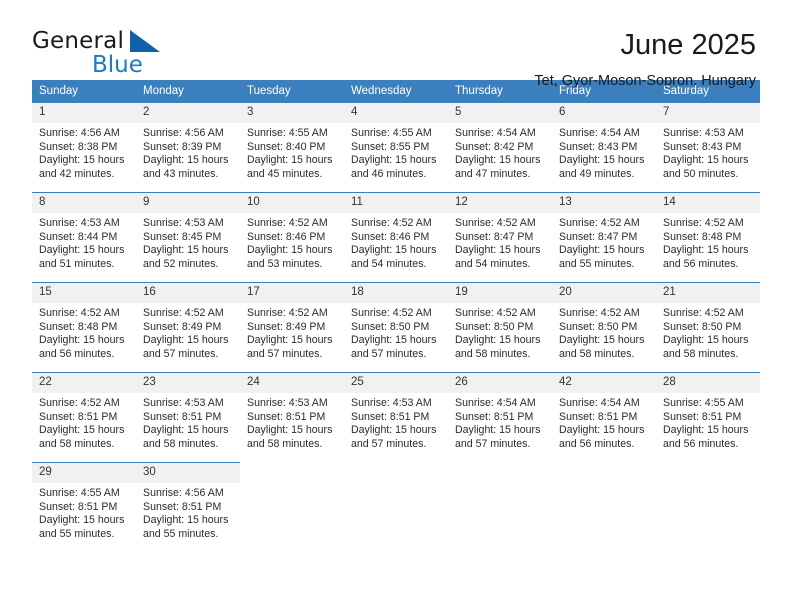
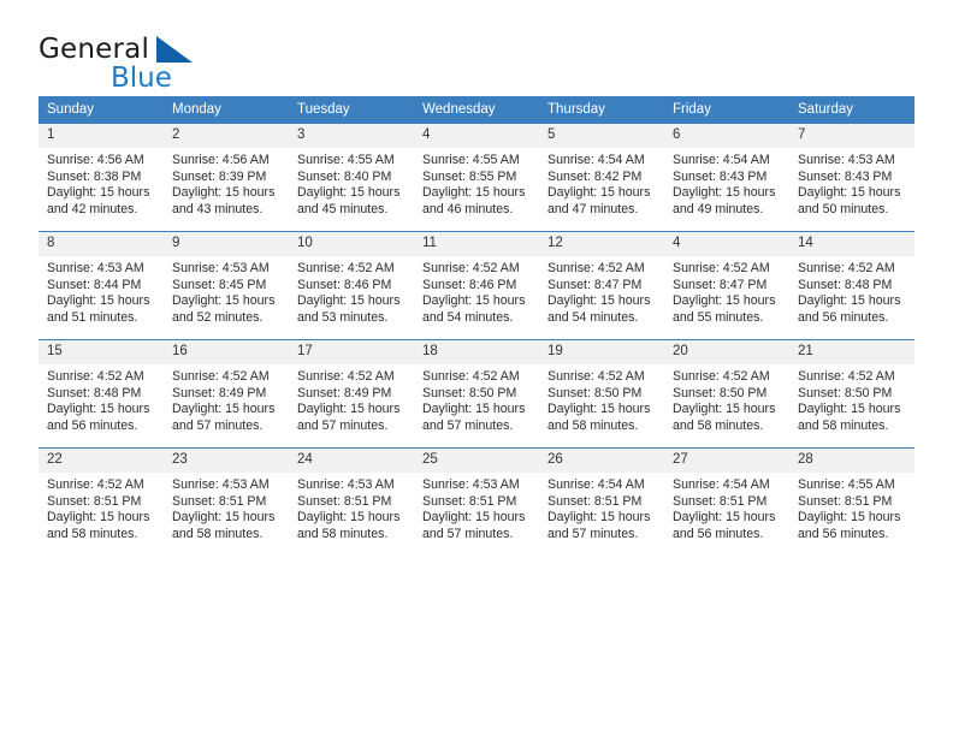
  General
  Blue
- June 2025
- Tet, Gyor-Moson-Sopron, Hungary
  Sunday	Monday	Tuesday	Wednesday	Thursday	Friday	Saturday
  1Sunrise: 4:56 AMSunset: 8:38 PMDaylight: 15 hoursand 42 minutes.	2Sunrise: 4:56 AMSunset: 8:39 PMDaylight: 15 hoursand 43 minutes.	3Sunrise: 4:55 AMSunset: 8:40 PMDaylight: 15 hoursand 45 minutes.	4Sunrise: 4:55 AMSunset: 8:55 PMDaylight: 15 hoursand 46 minutes.	5Sunrise: 4:54 AMSunset: 8:42 PMDaylight: 15 hoursand 47 minutes.	6Sunrise: 4:54 AMSunset: 8:43 PMDaylight: 15 hoursand 49 minutes.	7Sunrise: 4:53 AMSunset: 8:43 PMDaylight: 15 hoursand 50 minutes.
- 8Sunrise: 4:53 AMSunset: 8:44 PMDaylight: 15 hoursand 51 minutes.	9Sunrise: 4:53 AMSunset: 8:45 PMDaylight: 15 hoursand 52 minutes.	10Sunrise: 4:52 AMSunset: 8:46 PMDaylight: 15 hoursand 53 minutes.	11Sunrise: 4:52 AMSunset: 8:46 PMDaylight: 15 hoursand 54 minutes.	12Sunrise: 4:52 AMSunset: 8:47 PMDaylight: 15 hoursand 54 minutes.	13Sunrise: 4:52 AMSunset: 8:47 PMDaylight: 15 hoursand 55 minutes.	14Sunrise: 4:52 AMSunset: 8:48 PMDaylight: 15 hoursand 56 minutes.
+ 8Sunrise: 4:53 AMSunset: 8:44 PMDaylight: 15 hoursand 51 minutes.	9Sunrise: 4:53 AMSunset: 8:45 PMDaylight: 15 hoursand 52 minutes.	10Sunrise: 4:52 AMSunset: 8:46 PMDaylight: 15 hoursand 53 minutes.	11Sunrise: 4:52 AMSunset: 8:46 PMDaylight: 15 hoursand 54 minutes.	12Sunrise: 4:52 AMSunset: 8:47 PMDaylight: 15 hoursand 54 minutes.	4Sunrise: 4:52 AMSunset: 8:47 PMDaylight: 15 hoursand 55 minutes.	14Sunrise: 4:52 AMSunset: 8:48 PMDaylight: 15 hoursand 56 minutes.
  15Sunrise: 4:52 AMSunset: 8:48 PMDaylight: 15 hoursand 56 minutes.	16Sunrise: 4:52 AMSunset: 8:49 PMDaylight: 15 hoursand 57 minutes.	17Sunrise: 4:52 AMSunset: 8:49 PMDaylight: 15 hoursand 57 minutes.	18Sunrise: 4:52 AMSunset: 8:50 PMDaylight: 15 hoursand 57 minutes.	19Sunrise: 4:52 AMSunset: 8:50 PMDaylight: 15 hoursand 58 minutes.	20Sunrise: 4:52 AMSunset: 8:50 PMDaylight: 15 hoursand 58 minutes.	21Sunrise: 4:52 AMSunset: 8:50 PMDaylight: 15 hoursand 58 minutes.
- 22Sunrise: 4:52 AMSunset: 8:51 PMDaylight: 15 hoursand 58 minutes.	23Sunrise: 4:53 AMSunset: 8:51 PMDaylight: 15 hoursand 58 minutes.	24Sunrise: 4:53 AMSunset: 8:51 PMDaylight: 15 hoursand 58 minutes.	25Sunrise: 4:53 AMSunset: 8:51 PMDaylight: 15 hoursand 57 minutes.	26Sunrise: 4:54 AMSunset: 8:51 PMDaylight: 15 hoursand 57 minutes.	42Sunrise: 4:54 AMSunset: 8:51 PMDaylight: 15 hoursand 56 minutes.	28Sunrise: 4:55 AMSunset: 8:51 PMDaylight: 15 hoursand 56 minutes.
+ 22Sunrise: 4:52 AMSunset: 8:51 PMDaylight: 15 hoursand 58 minutes.	23Sunrise: 4:53 AMSunset: 8:51 PMDaylight: 15 hoursand 58 minutes.	24Sunrise: 4:53 AMSunset: 8:51 PMDaylight: 15 hoursand 58 minutes.	25Sunrise: 4:53 AMSunset: 8:51 PMDaylight: 15 hoursand 57 minutes.	26Sunrise: 4:54 AMSunset: 8:51 PMDaylight: 15 hoursand 57 minutes.	27Sunrise: 4:54 AMSunset: 8:51 PMDaylight: 15 hoursand 56 minutes.	28Sunrise: 4:55 AMSunset: 8:51 PMDaylight: 15 hoursand 56 minutes.
- 29Sunrise: 4:55 AMSunset: 8:51 PMDaylight: 15 hoursand 55 minutes.	30Sunrise: 4:56 AMSunset: 8:51 PMDaylight: 15 hoursand 55 minutes.
